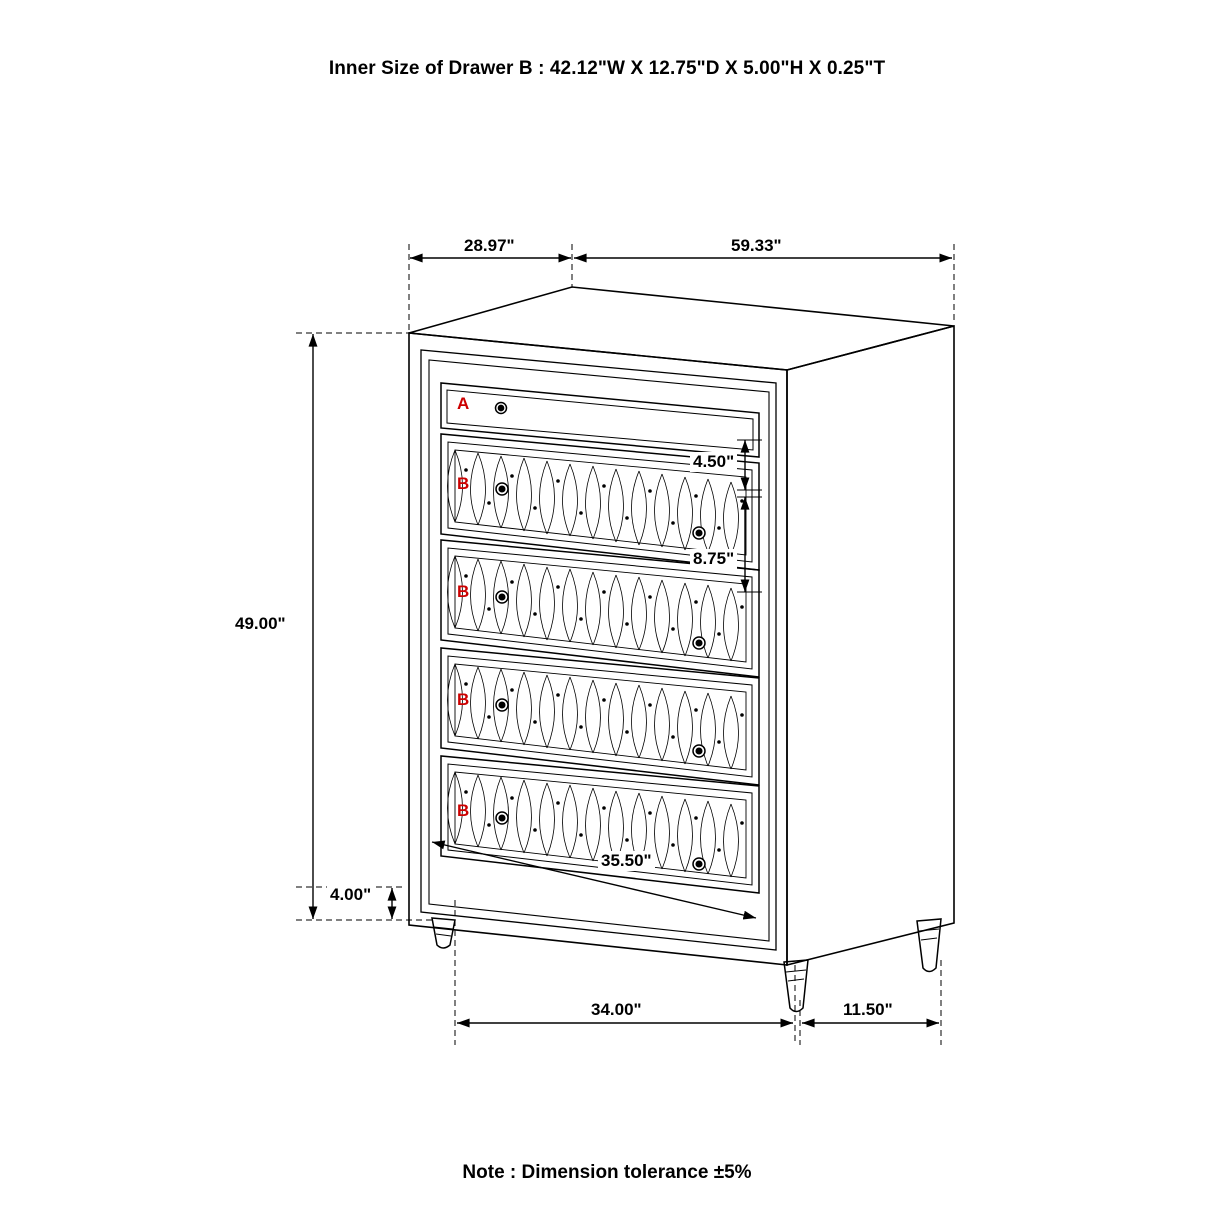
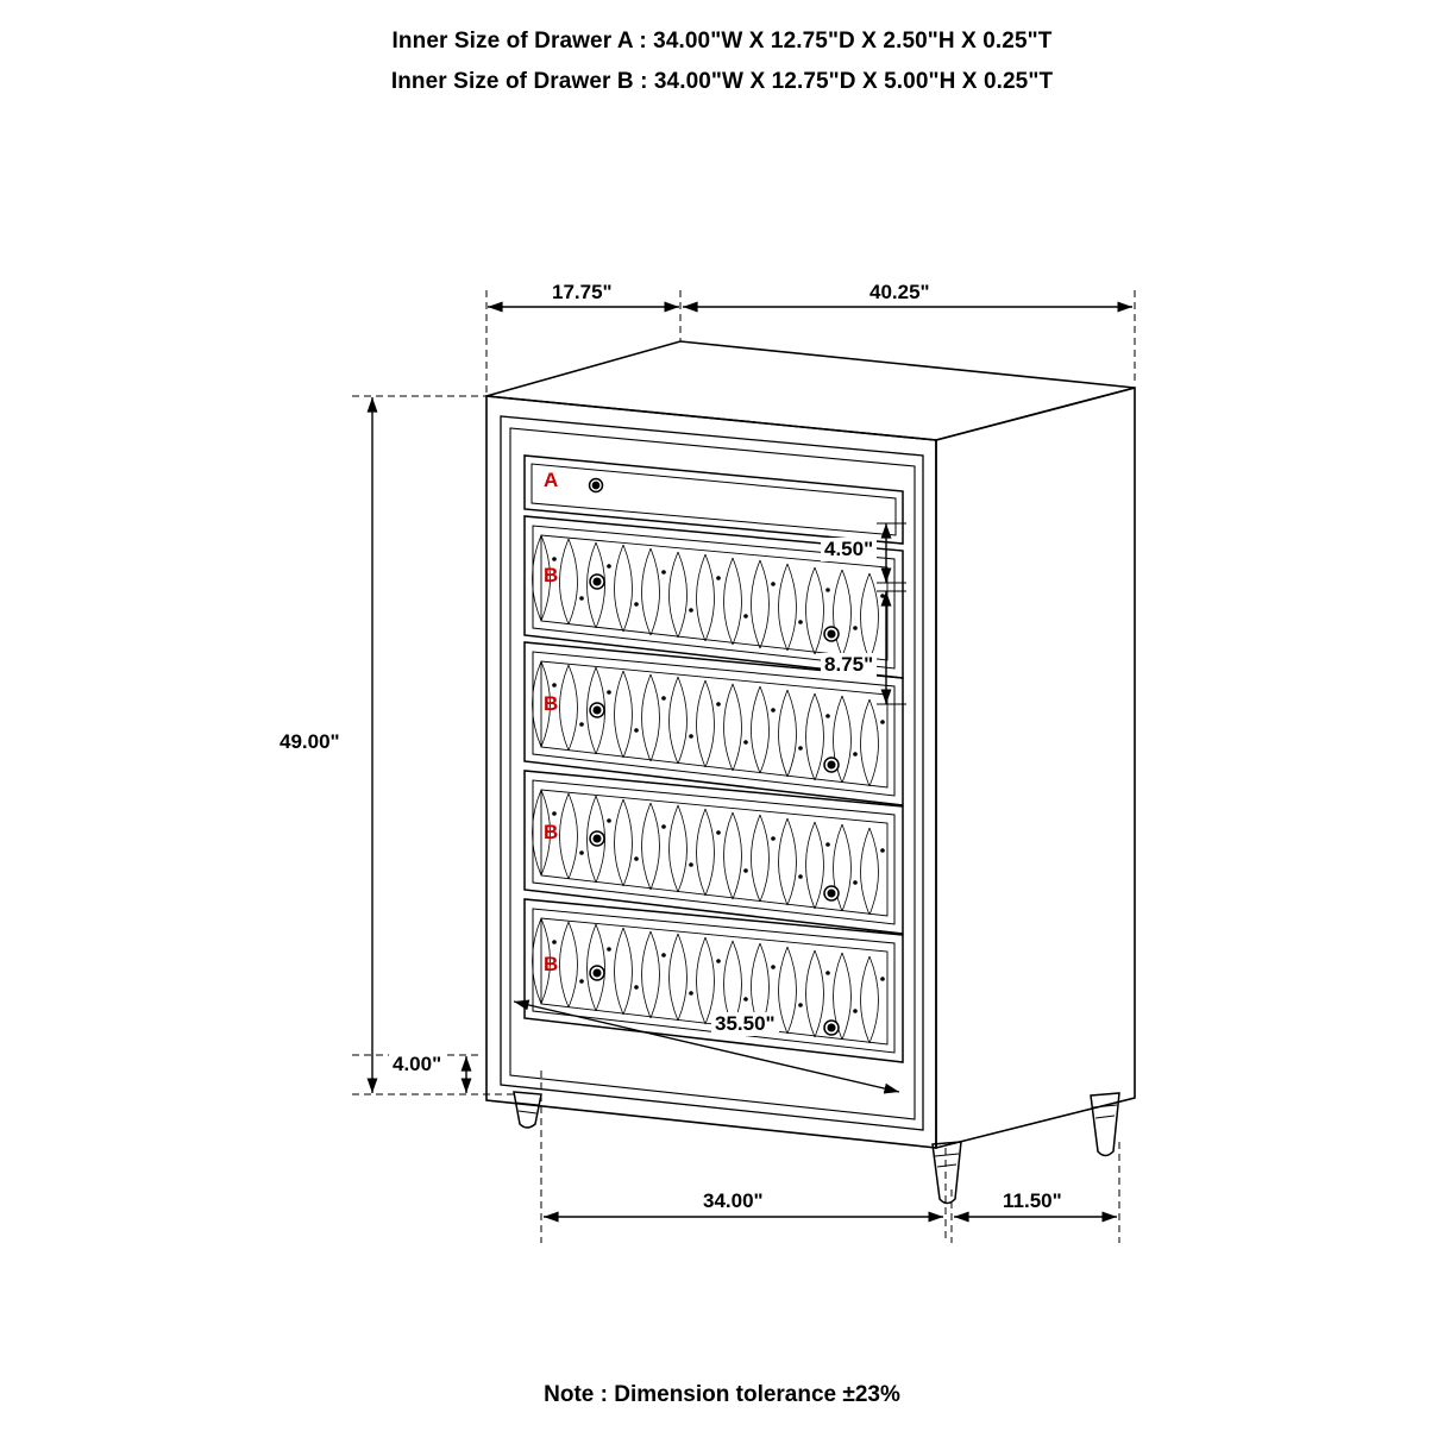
+ Inner Size of Drawer A : 34.00"W X 12.75"D X 2.50"H X 0.25"T
- Inner Size of Drawer B : 42.12"W X 12.75"D X 5.00"H X 0.25"T
+ Inner Size of Drawer B : 34.00"W X 12.75"D X 5.00"H X 0.25"T
- 28.97"
+ 17.75"
- 59.33"
+ 40.25"
  49.00"
  4.00"
  4.50"
  8.75"
  34.00"
  11.50"
  35.50"
  A
  B
  B
  B
  B
- Note : Dimension tolerance ±5%
+ Note : Dimension tolerance ±23%
